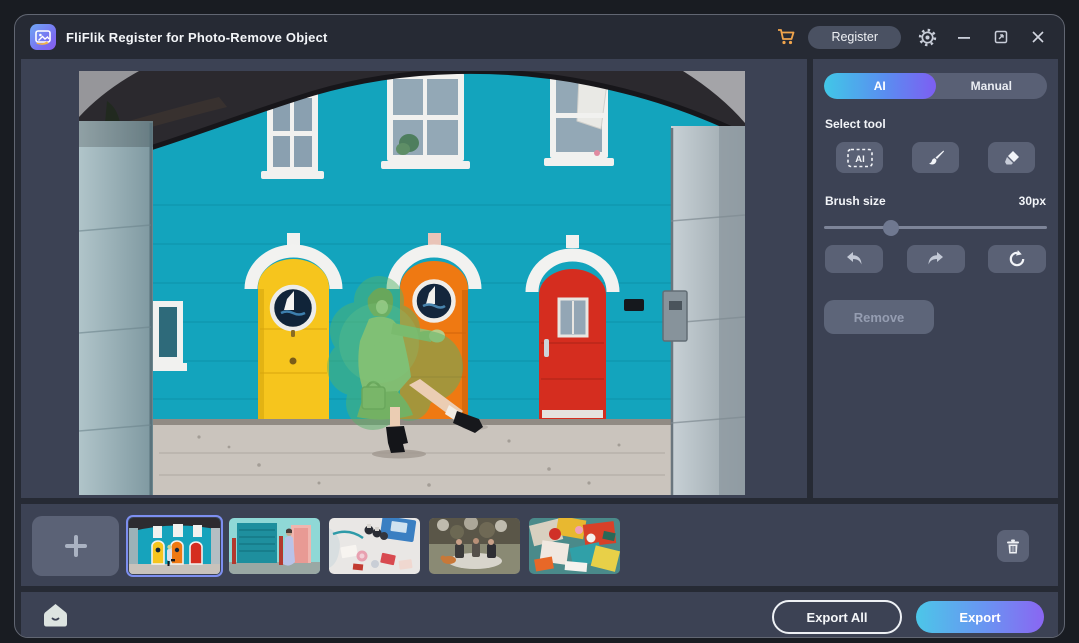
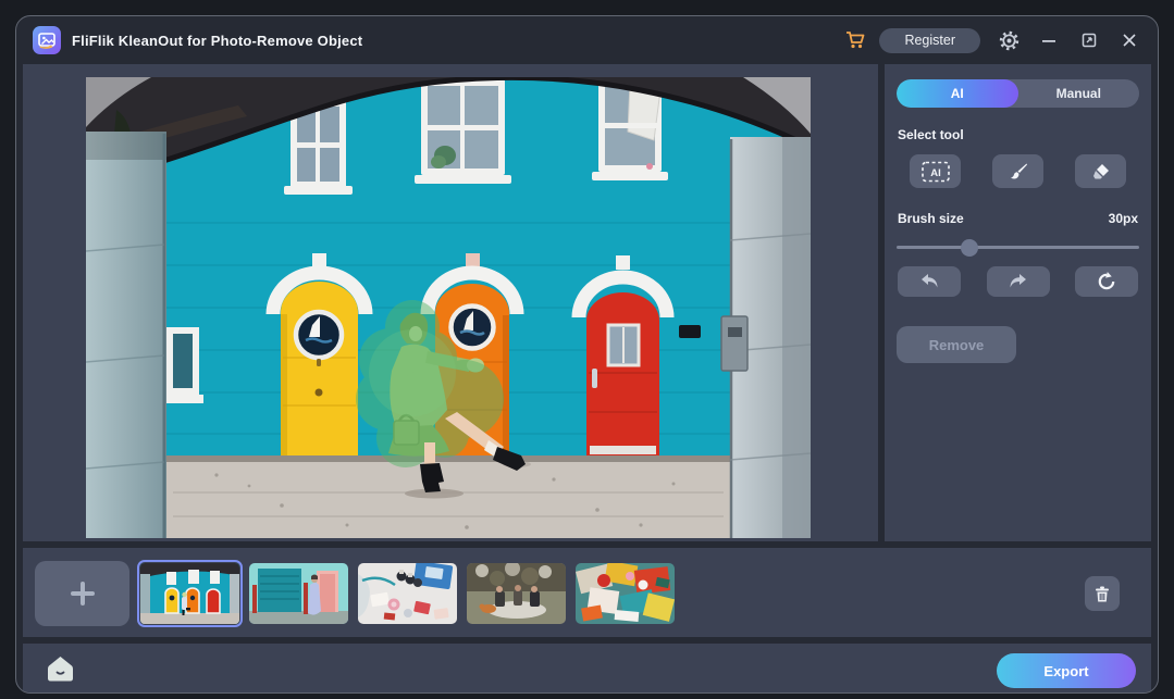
- FliFlik Register for Photo-Remove Object
+ FliFlik KleanOut for Photo-Remove Object
  Register
  AI
  Manual
  Select tool
  AI
  Brush size
  30px
  Remove
- Export All
  Export
